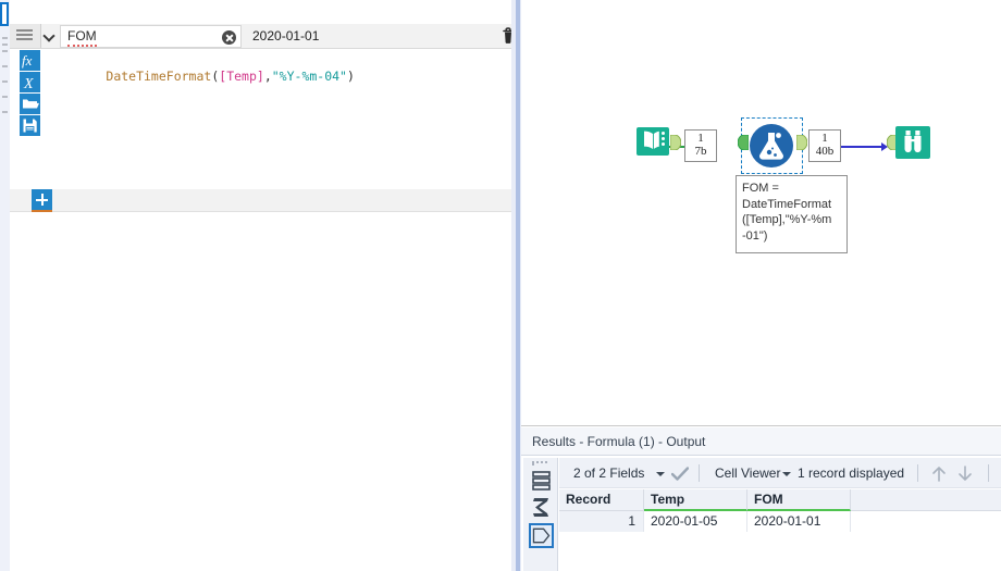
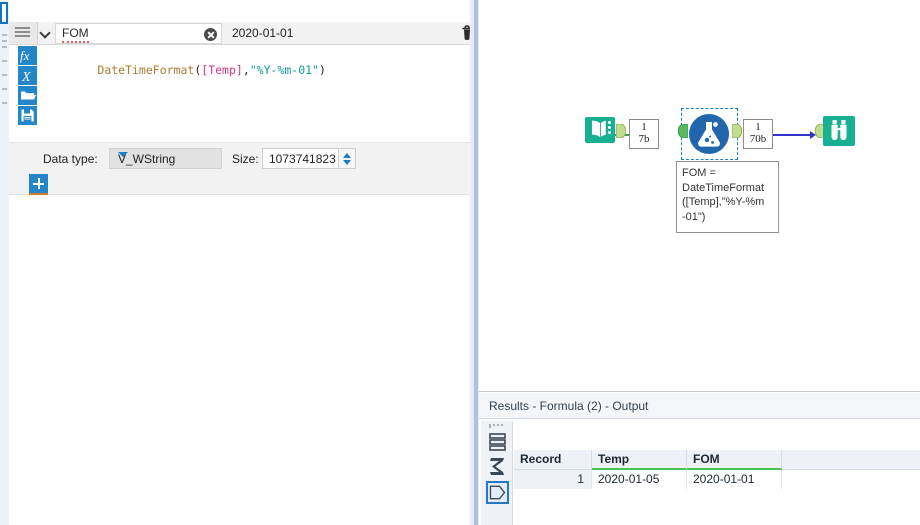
  FOM
  2020-01-01
  fx
  X
- DateTimeFormat([Temp],"%Y-%m-04")
+ DateTimeFormat([Temp],"%Y-%m-01")
+ Data type:
+ V_WString
+ Size:
+ 1073741823
  1
  7b
  1
- 40b
+ 70b
  FOM =
  DateTimeFormat
  ([Temp],"%Y-%m
  -01")
- Results - Formula (1) - Output
+ Results - Formula (2) - Output
- 2 of 2 Fields
- Cell Viewer
- 1 record displayed
  Record
  Temp
  FOM
  1
  2020-01-05
  2020-01-01
